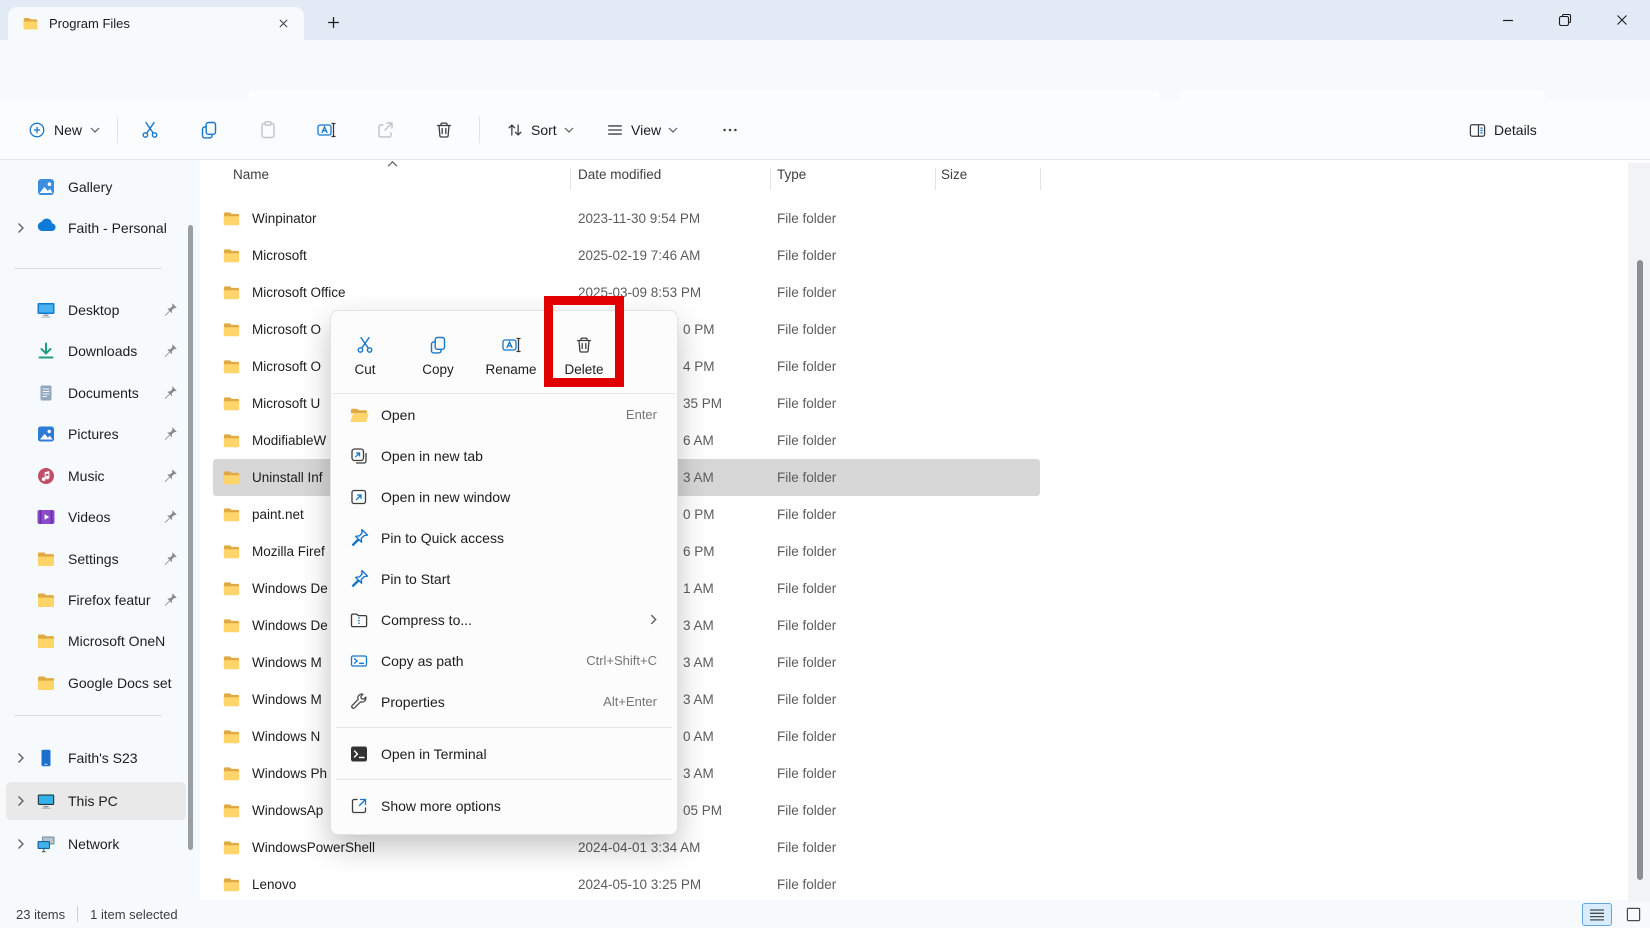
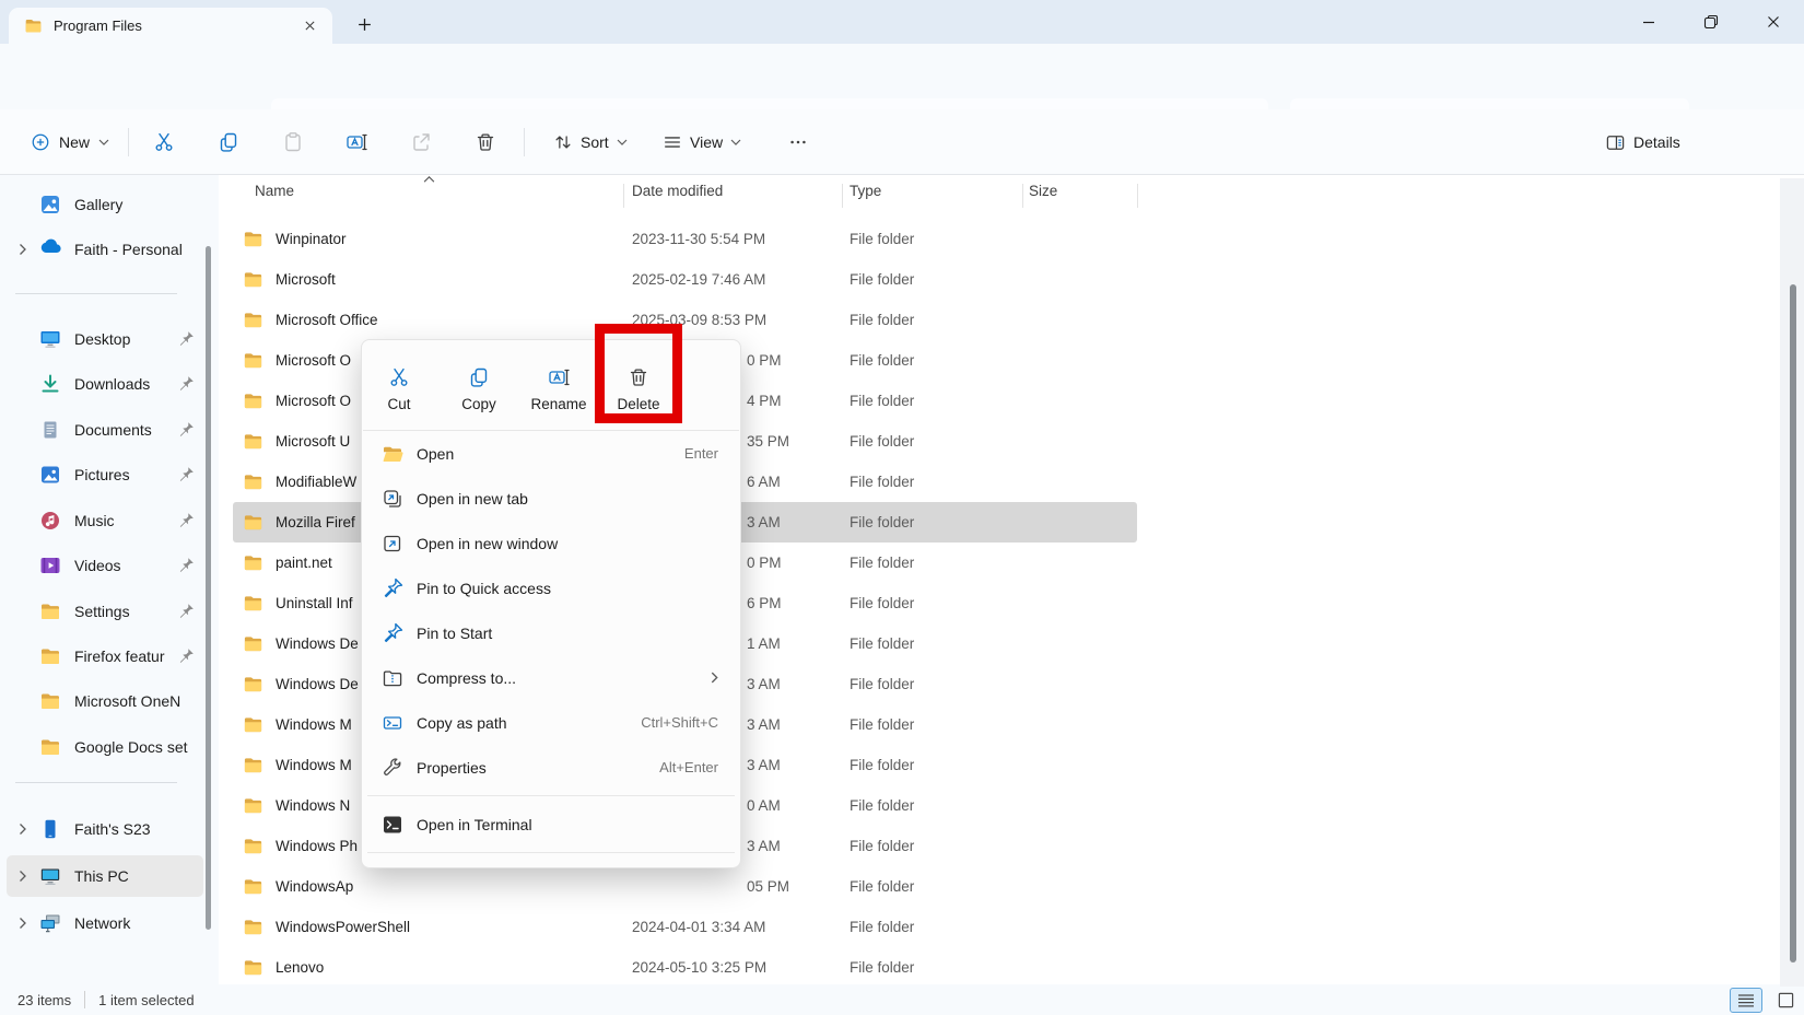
  Program Files
  New
  Sort
  View
  Details
  Gallery
  Faith - Personal
  Desktop
  Downloads
  Documents
  Pictures
  Music
  Videos
  Settings
  Firefox featur
  Microsoft OneN
  Google Docs set
  Faith's S23
  This PC
  Network
  Name
  Date modified
  Type
  Size
  Winpinator
- 2023-11-30 9:54 PM
+ 2023-11-30 5:54 PM
  File folder
  Microsoft
  2025-02-19 7:46 AM
  File folder
  Microsoft Office
  2025-03-09 8:53 PM
  File folder
  Microsoft O
  0 PM
  File folder
  Microsoft O
  4 PM
  File folder
  Microsoft U
  35 PM
  File folder
  ModifiableW
  6 AM
  File folder
- Uninstall Inf
+ Mozilla Firef
  3 AM
  File folder
  paint.net
  0 PM
  File folder
- Mozilla Firef
+ Uninstall Inf
  6 PM
  File folder
  Windows De
  1 AM
  File folder
  Windows De
  3 AM
  File folder
  Windows M
  3 AM
  File folder
  Windows M
  3 AM
  File folder
  Windows N
  0 AM
  File folder
  Windows Ph
  3 AM
  File folder
  WindowsAp
  05 PM
  File folder
  WindowsPowerShell
  2024-04-01 3:34 AM
  File folder
  Lenovo
  2024-05-10 3:25 PM
  File folder
  Cut
  Copy
  Rename
  Delete
  Open
  Enter
  Open in new tab
  Open in new window
  Pin to Quick access
  Pin to Start
  Compress to...
  Copy as path
  Ctrl+Shift+C
  Properties
  Alt+Enter
  Open in Terminal
- Show more options
  23 items
  1 item selected
